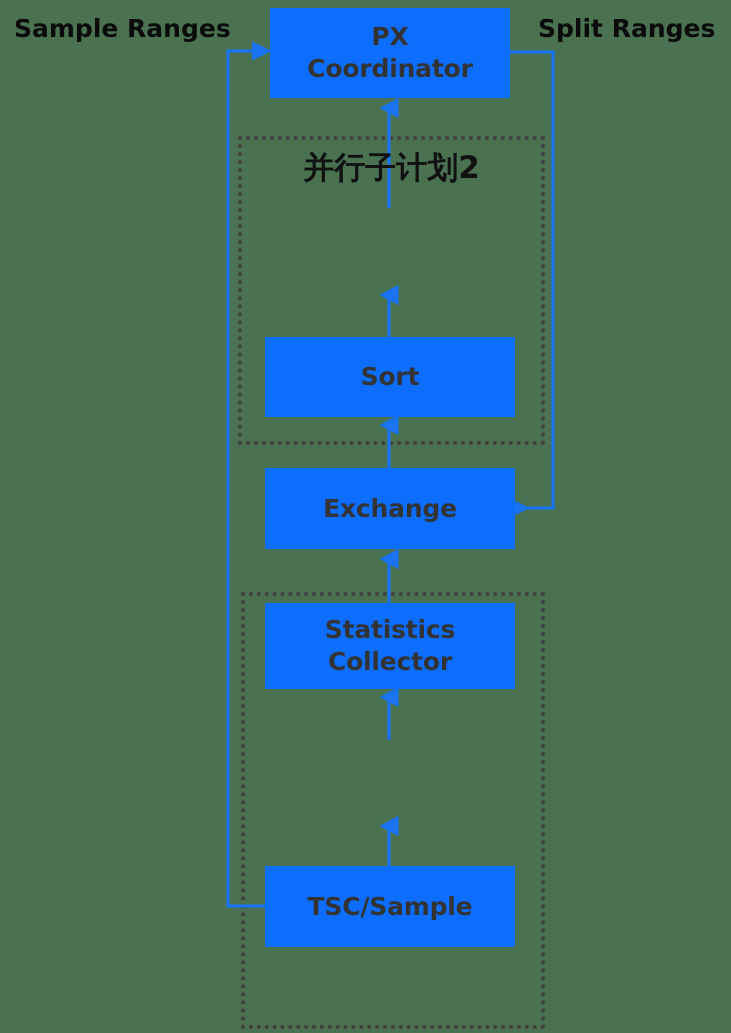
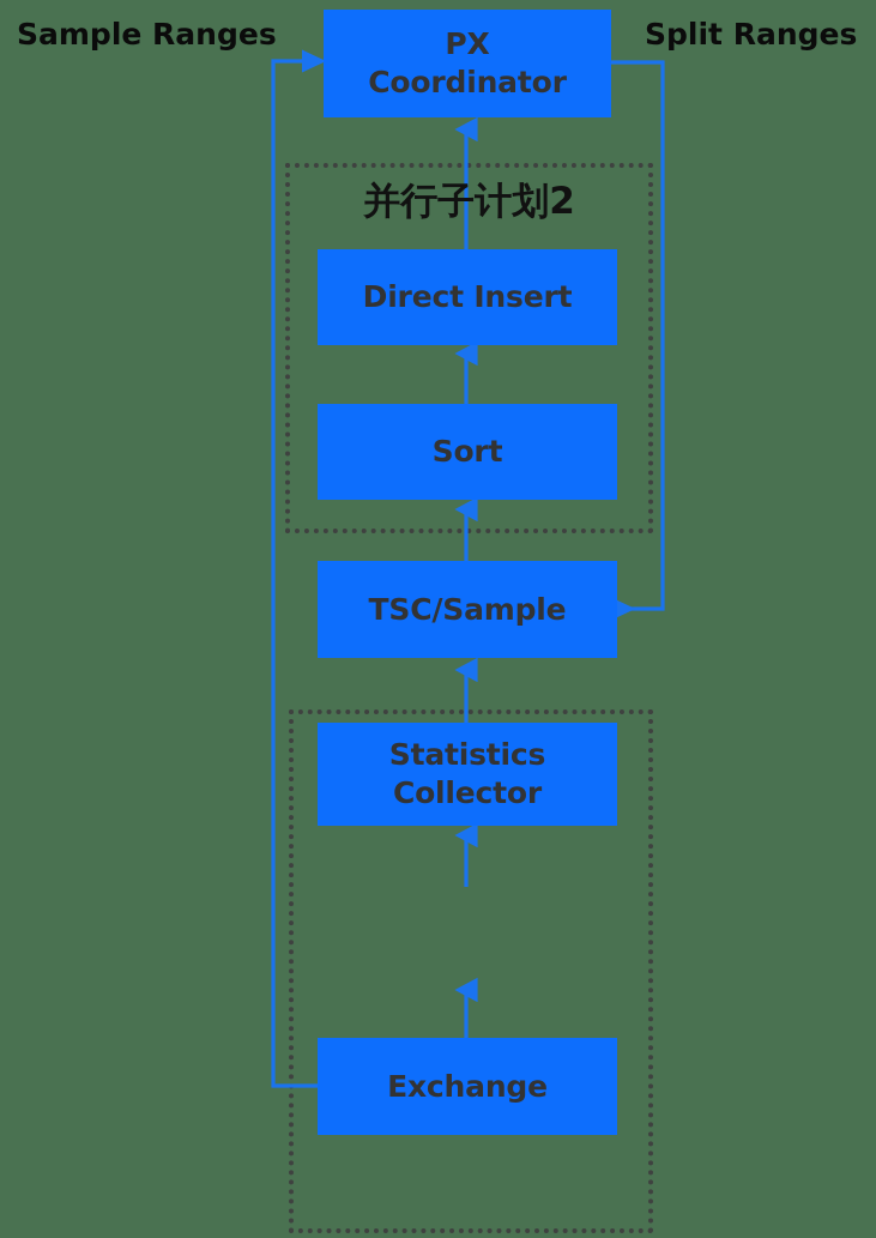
  Sample Ranges
  Split Ranges
  并行子计划2
  PX
  Coordinator
+ Direct Insert
  Sort
- Exchange
+ TSC/Sample
  Statistics
  Collector
- TSC/Sample
+ Exchange
